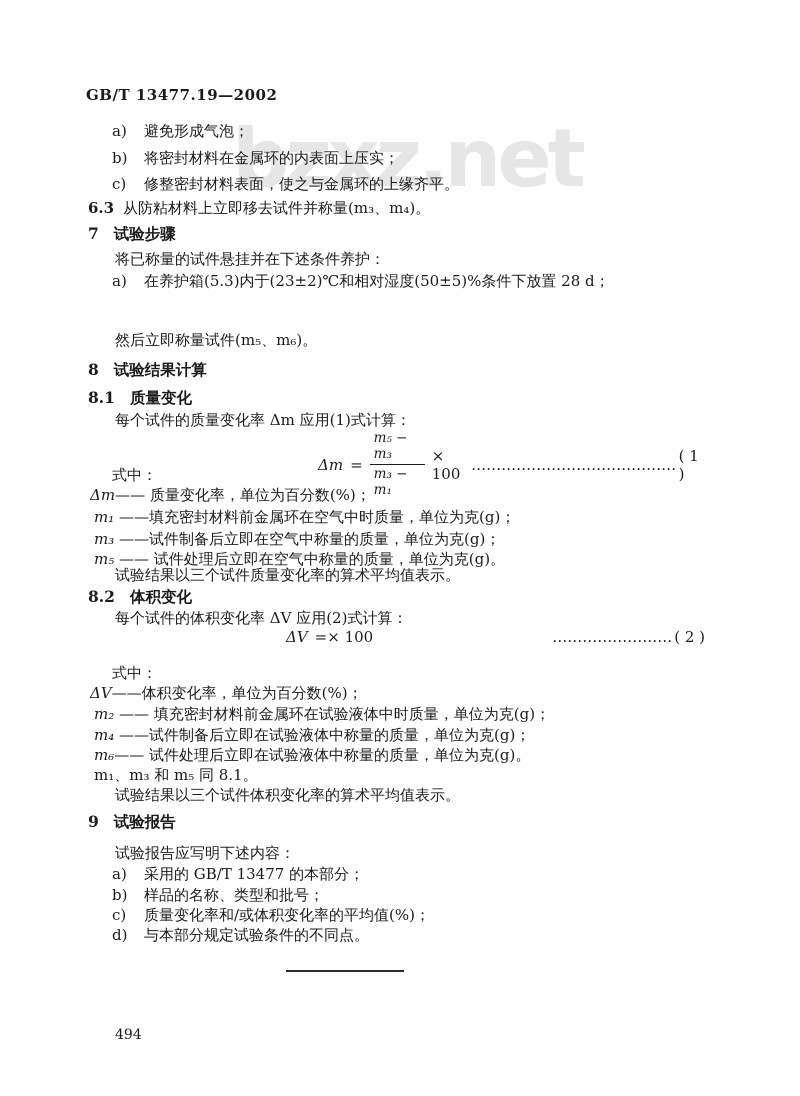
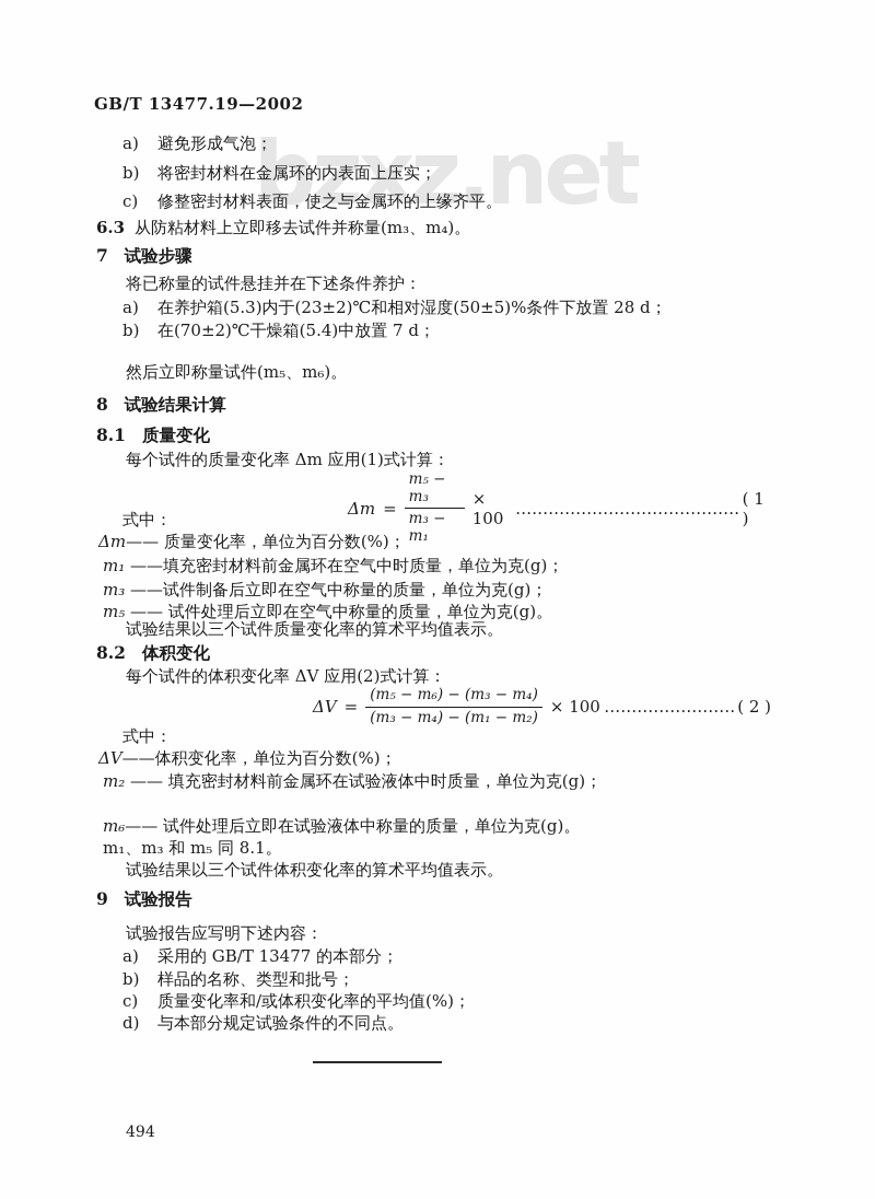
  bzxz.net
  GB/T 13477.19—2002
  a) 避免形成气泡；
  b) 将密封材料在金属环的内表面上压实；
  c) 修整密封材料表面，使之与金属环的上缘齐平。
  6.3 从防粘材料上立即移去试件并称量(m₃、m₄)。
  7 试验步骤
  将已称量的试件悬挂并在下述条件养护：
  a) 在养护箱(5.3)内于(23±2)℃和相对湿度(50±5)%条件下放置 28 d；
+ b) 在(70±2)℃干燥箱(5.4)中放置 7 d；
  然后立即称量试件(m₅、m₆)。
  8 试验结果计算
  8.1 质量变化
  每个试件的质量变化率 Δm 应用(1)式计算：
  Δm
  =
  m₅ − m₃
  m₃ − m₁
  × 100
  ……………………………………
  ( 1 )
  式中：
  Δm—— 质量变化率，单位为百分数(%)；
  m₁ ——填充密封材料前金属环在空气中时质量，单位为克(g)；
  m₃ ——试件制备后立即在空气中称量的质量，单位为克(g)；
  m₅ —— 试件处理后立即在空气中称量的质量，单位为克(g)。
  试验结果以三个试件质量变化率的算术平均值表示。
  8.2 体积变化
  每个试件的体积变化率 ΔV 应用(2)式计算：
  ΔV
  =
+ (m₅ − m₆) − (m₃ − m₄)
+ (m₃ − m₄) − (m₁ − m₂)
  × 100
  ……………………
  ( 2 )
  式中：
  ΔV——体积变化率，单位为百分数(%)；
  m₂ —— 填充密封材料前金属环在试验液体中时质量，单位为克(g)；
- m₄ ——试件制备后立即在试验液体中称量的质量，单位为克(g)；
  m₆—— 试件处理后立即在试验液体中称量的质量，单位为克(g)。
  m₁、m₃ 和 m₅ 同 8.1。
  试验结果以三个试件体积变化率的算术平均值表示。
  9 试验报告
  试验报告应写明下述内容：
  a) 采用的 GB/T 13477 的本部分；
  b) 样品的名称、类型和批号；
  c) 质量变化率和/或体积变化率的平均值(%)；
  d) 与本部分规定试验条件的不同点。
  494
